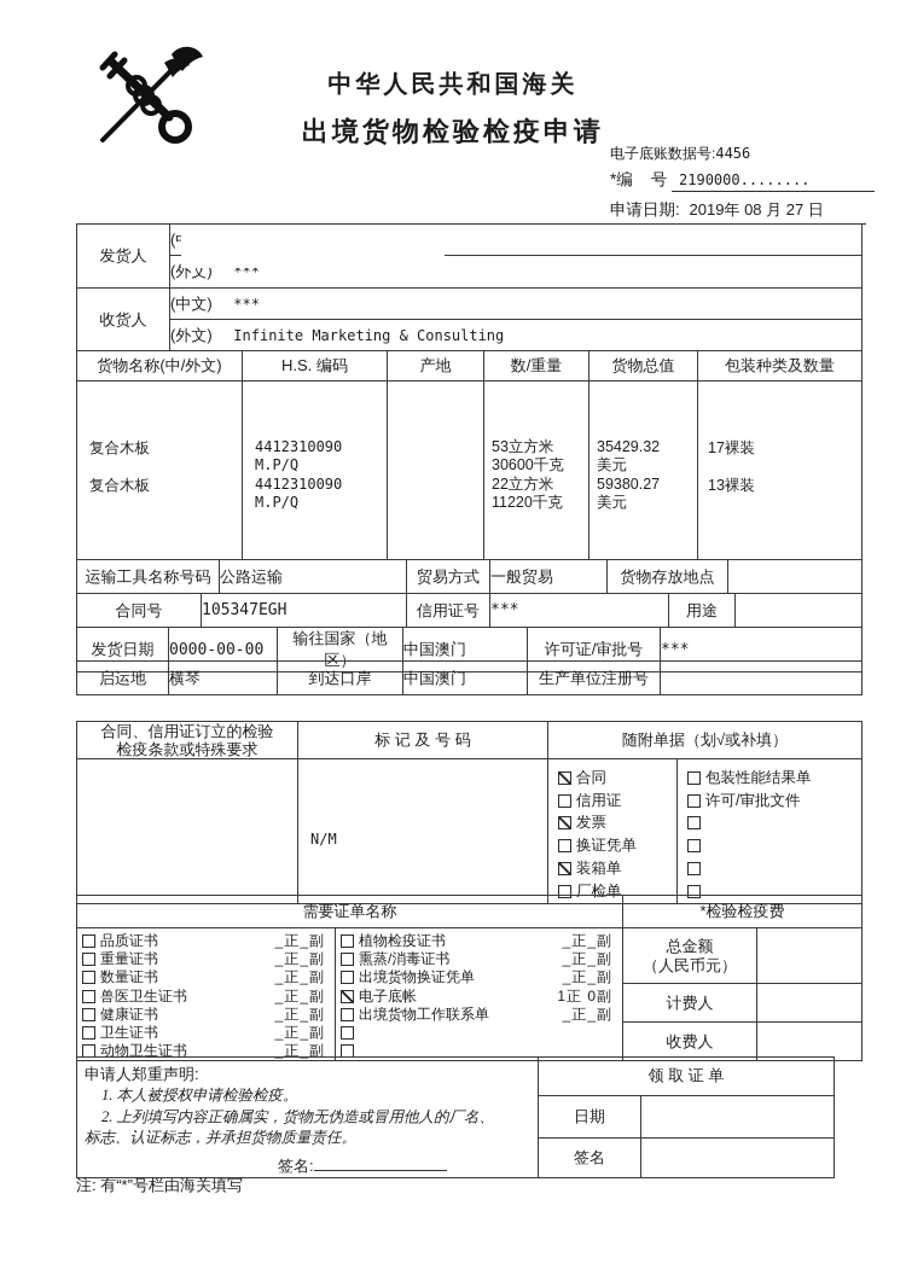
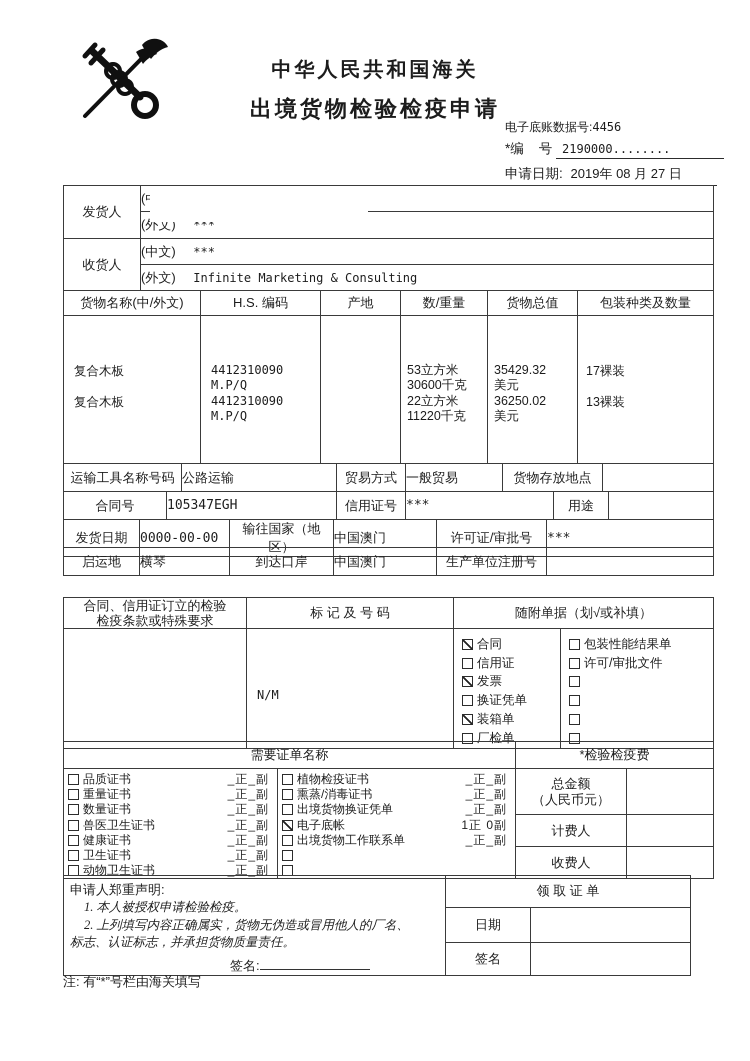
  中华人民共和国海关
  出境货物检验检疫申请
  电子底账数据号:4456
  *编 号 2190000........
  申请日期: 2019年 08 月 27 日
  (外文) ***
  收货人	(中文) ***
  (外文) Infinite Marketing & Consulting
  货物名称(中/外文)	H.S. 编码	产地	数/重量	货物总值	包装种类及数量
- 复合木板 复合木板	4412310090 M.P/Q 4412310090 M.P/Q		53立方米 30600千克 22立方米 11220千克	35429.32 美元 59380.27 美元	17裸装 13裸装
+ 复合木板 复合木板	4412310090 M.P/Q 4412310090 M.P/Q		53立方米 30600千克 22立方米 11220千克	35429.32 美元 36250.02 美元	17裸装 13裸装
  运输工具名称号码	公路运输	贸易方式	一般贸易	货物存放地点
  合同号	105347EGH	信用证号	***	用途
  发货日期	0000-00-00	输往国家（地区）	中国澳门	许可证/审批号	***
  启运地	横琴	到达口岸	中国澳门	生产单位注册号
  合同、信用证订立的检验 检疫条款或特殊要求	标 记 及 号 码	随附单据（划√或补填）
  	N/M	合同 信用证 发票 换证凭单 装箱单 厂检单	包装性能结果单 许可/审批文件
  需要证单名称	*检验检疫费
  品质证书 _正_副 重量证书 _正_副 数量证书 _正_副 兽医卫生证书 _正_副 健康证书 _正_副 卫生证书 _正_副 动物卫生证书 _正_副	植物检疫证书 _正_副 熏蒸/消毒证书 _正_副 出境货物换证凭单 _正_副 电子底帐 1正 0副 出境货物工作联系单 _正_副	总金额 （人民币元）
  计费人
  收费人
  申请人郑重声明: 1. 本人被授权申请检验检疫。 2. 上列填写内容正确属实，货物无伪造或冒用他人的厂名、 标志、认证标志，并承担货物质量责任。 签名:	领 取 证 单
  日期
  签名
  注: 有“*”号栏由海关填写
